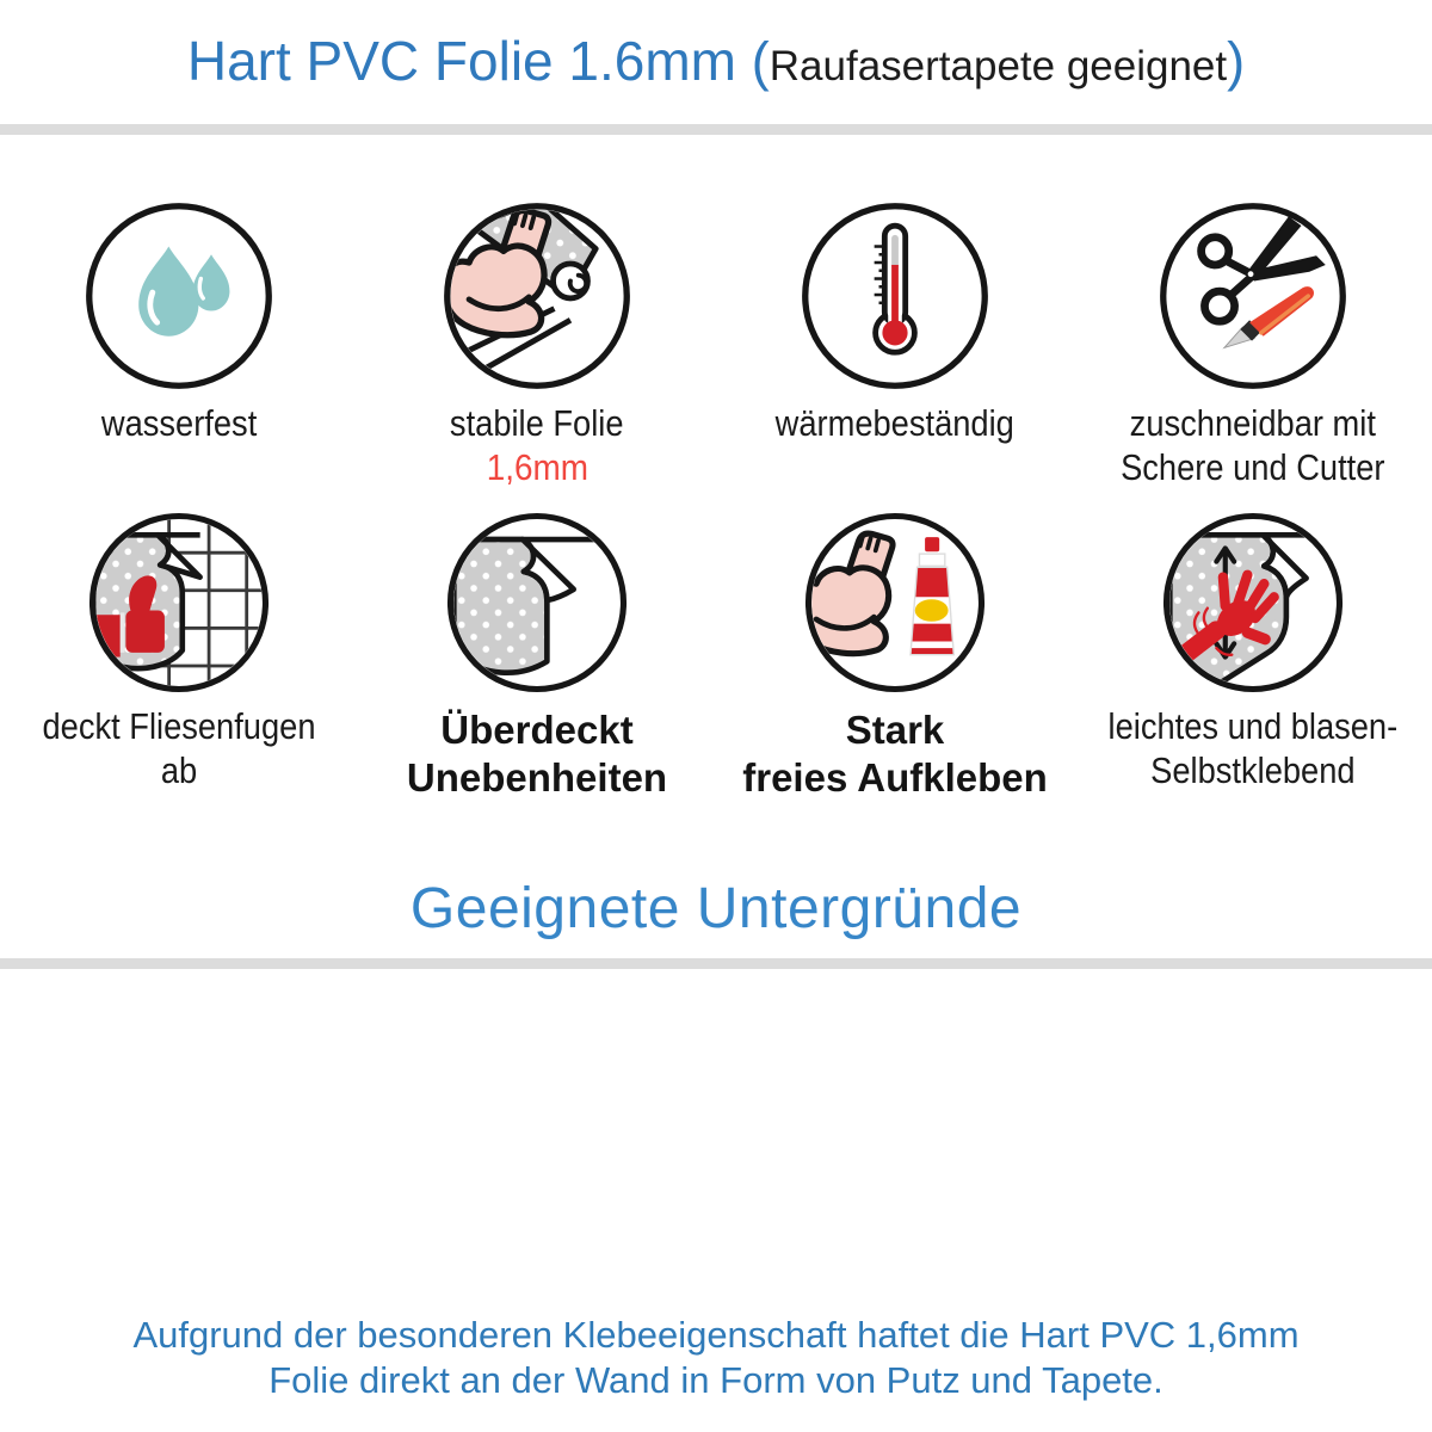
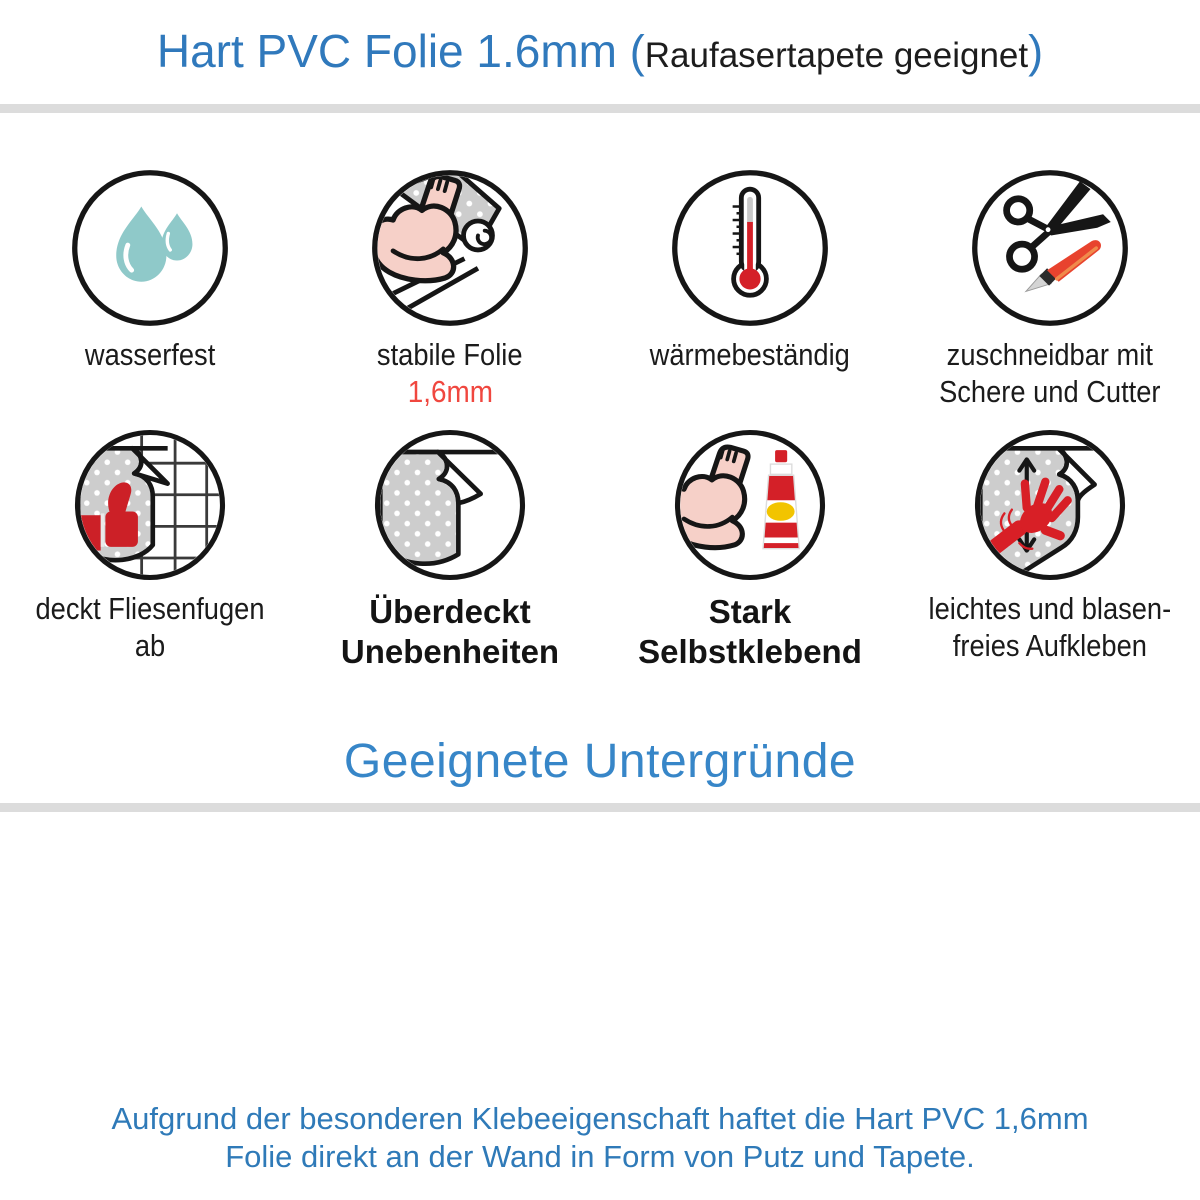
  Hart PVC Folie 1.6mm (Raufasertapete geeignet)
  wasserfest
  stabile Folie
  1,6mm
  wärmebeständig
  zuschneidbar mit
  Schere und Cutter
  deckt Fliesenfugen ab
  Überdeckt
  Unebenheiten
  Stark
- freies Aufkleben
+ Selbstklebend
  leichtes und blasen-
- Selbstklebend
+ freies Aufkleben
  Geeignete Untergründe
  Aufgrund der besonderen Klebeeigenschaft haftet die Hart PVC 1,6mm
  Folie direkt an der Wand in Form von Putz und Tapete.
